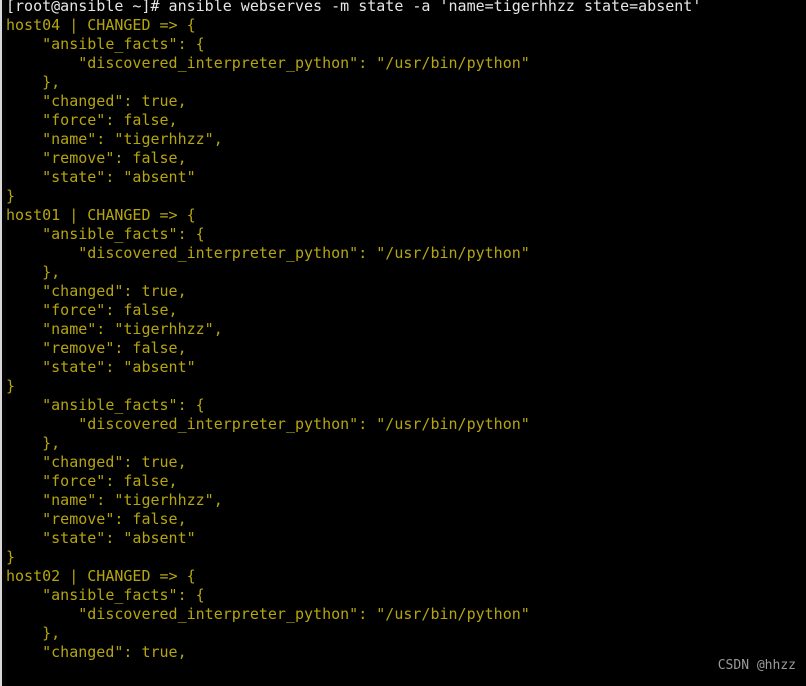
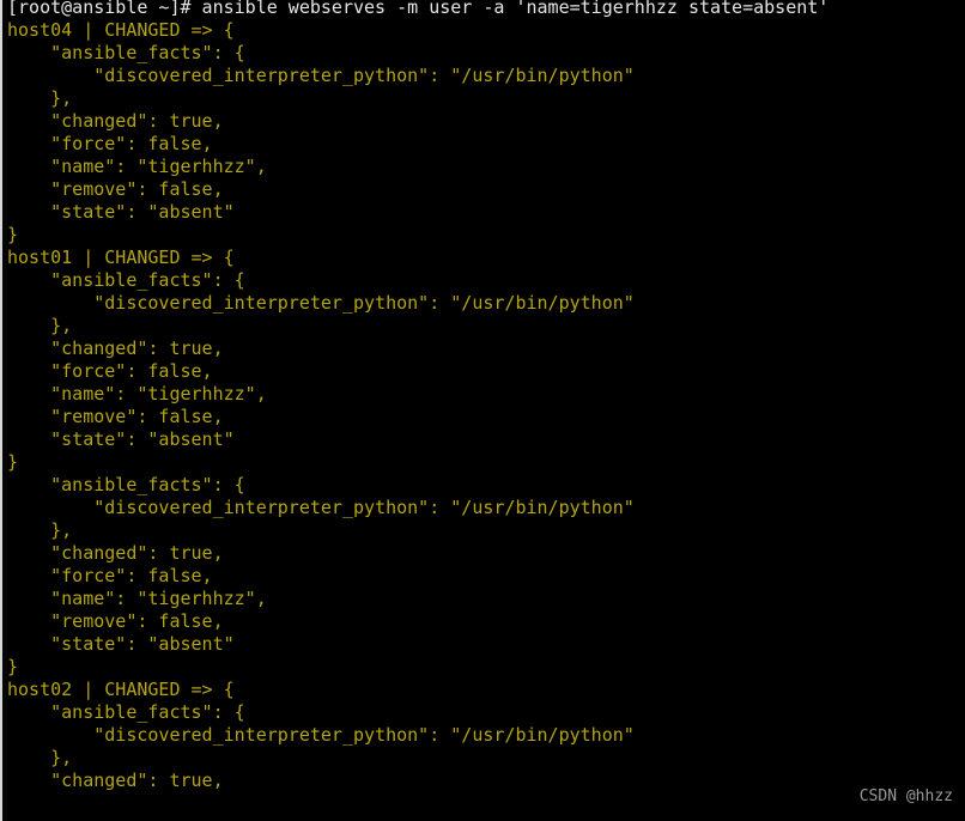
- [root@ansible ~]# ansible webserves -m state -a 'name=tigerhhzz state=absent'
+ [root@ansible ~]# ansible webserves -m user -a 'name=tigerhhzz state=absent'
  host04 | CHANGED => {
  "ansible_facts": {
  "discovered_interpreter_python": "/usr/bin/python"
  },
  "changed": true,
  "force": false,
  "name": "tigerhhzz",
  "remove": false,
  "state": "absent"
  }
  host01 | CHANGED => {
  "ansible_facts": {
  "discovered_interpreter_python": "/usr/bin/python"
  },
  "changed": true,
  "force": false,
  "name": "tigerhhzz",
  "remove": false,
  "state": "absent"
  }
  "ansible_facts": {
  "discovered_interpreter_python": "/usr/bin/python"
  },
  "changed": true,
  "force": false,
  "name": "tigerhhzz",
  "remove": false,
  "state": "absent"
  }
  host02 | CHANGED => {
  "ansible_facts": {
  "discovered_interpreter_python": "/usr/bin/python"
  },
  "changed": true,
  CSDN @hhzz
